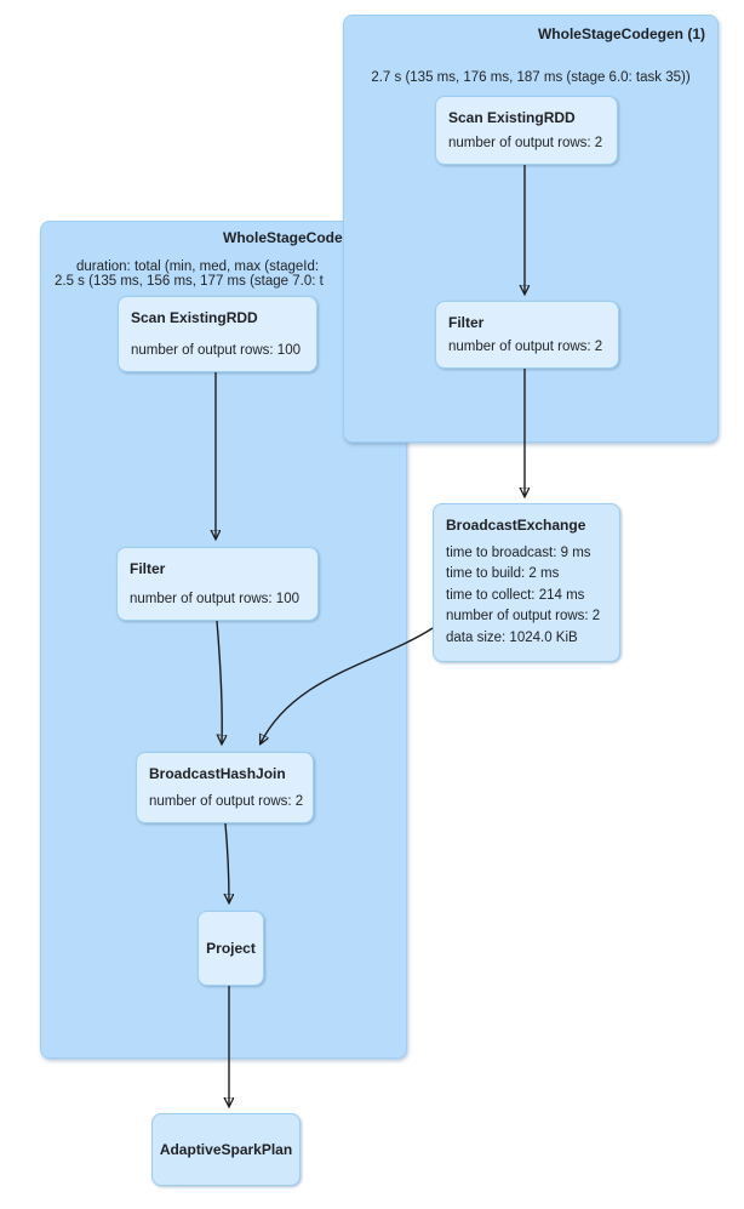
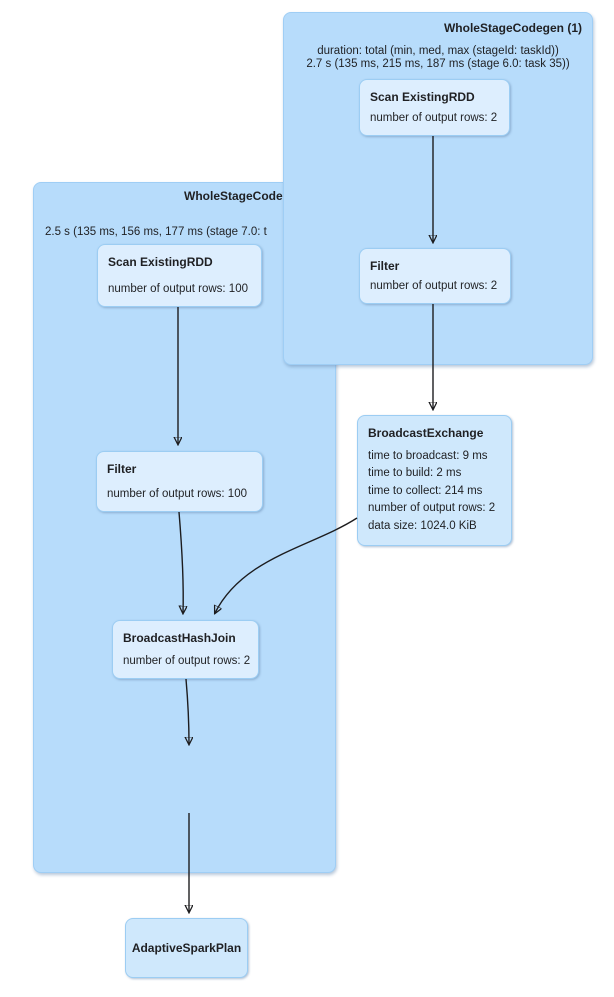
  WholeStageCode
- duration: total (min, med, max (stageId:
  2.5 s (135 ms, 156 ms, 177 ms (stage 7.0: t
  Scan ExistingRDD
  number of output rows: 100
  Filter
  number of output rows: 100
  BroadcastHashJoin
  number of output rows: 2
- Project
  WholeStageCodegen (1)
+ duration: total (min, med, max (stageId: taskId))
- 2.7 s (135 ms, 176 ms, 187 ms (stage 6.0: task 35))
+ 2.7 s (135 ms, 215 ms, 187 ms (stage 6.0: task 35))
  Scan ExistingRDD
  number of output rows: 2
  Filter
  number of output rows: 2
  BroadcastExchange
  time to broadcast: 9 ms
  time to build: 2 ms
  time to collect: 214 ms
  number of output rows: 2
  data size: 1024.0 KiB
  AdaptiveSparkPlan
